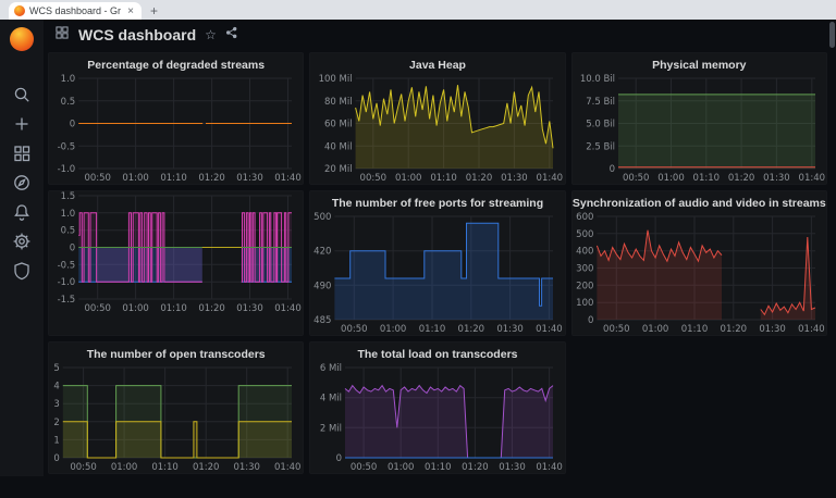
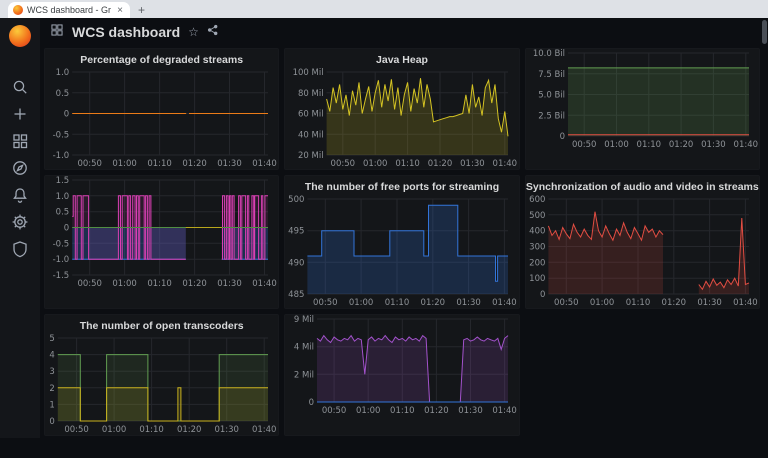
  WCS dashboard - Gr
  ×
  +
  WCS dashboard
  ☆
  Percentage of degraded streams
  00:50
  01:00
  01:10
  01:20
  01:30
  01:40
  1.0
  0.5
  0
  -0.5
  -1.0
  Java Heap
  00:50
  01:00
  01:10
  01:20
  01:30
  01:40
  100 Mil
  80 Mil
  60 Mil
  40 Mil
  20 Mil
- Physical memory
  00:50
  01:00
  01:10
  01:20
  01:30
  01:40
  10.0 Bil
  7.5 Bil
  5.0 Bil
  2.5 Bil
  0
  00:50
  01:00
  01:10
  01:20
  01:30
  01:40
  1.5
  1.0
  0.5
  0
  -0.5
  -1.0
  -1.5
  The number of free ports for streaming
  00:50
  01:00
  01:10
  01:20
  01:30
  01:40
  500
- 420
+ 495
  490
  485
  Synchronization of audio and video in streams
  00:50
  01:00
  01:10
  01:20
  01:30
  01:40
  600
  500
  400
  300
  200
  100
  0
  The number of open transcoders
  00:50
  01:00
  01:10
  01:20
  01:30
  01:40
  5
  4
  3
  2
  1
  0
- The total load on transcoders
  00:50
  01:00
  01:10
  01:20
  01:30
  01:40
- 6 Mil
+ 9 Mil
  4 Mil
  2 Mil
  0
